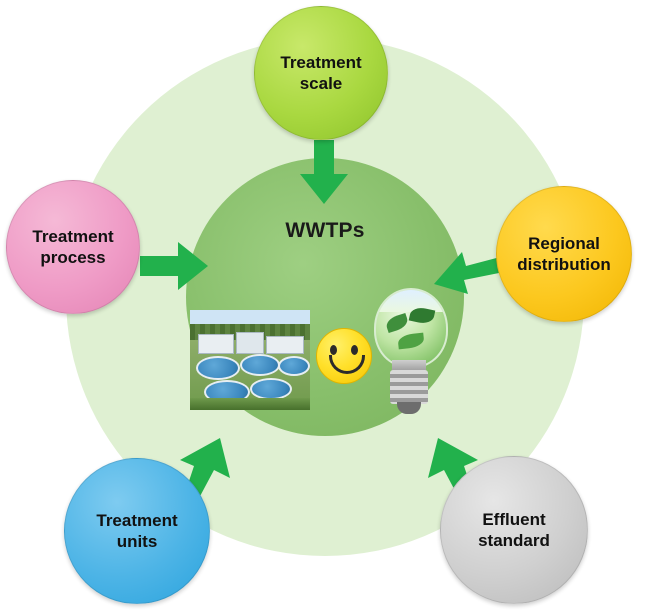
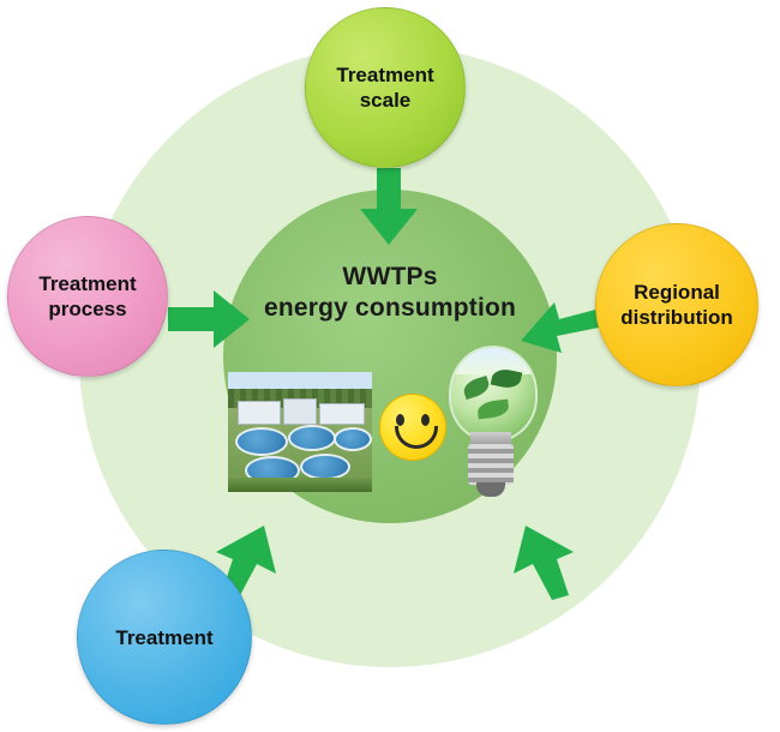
  WWTPs
+ energy consumption
  Treatment
  scale
  Treatment
  process
  Regional
  distribution
  Treatment
- units
- Effluent
- standard
